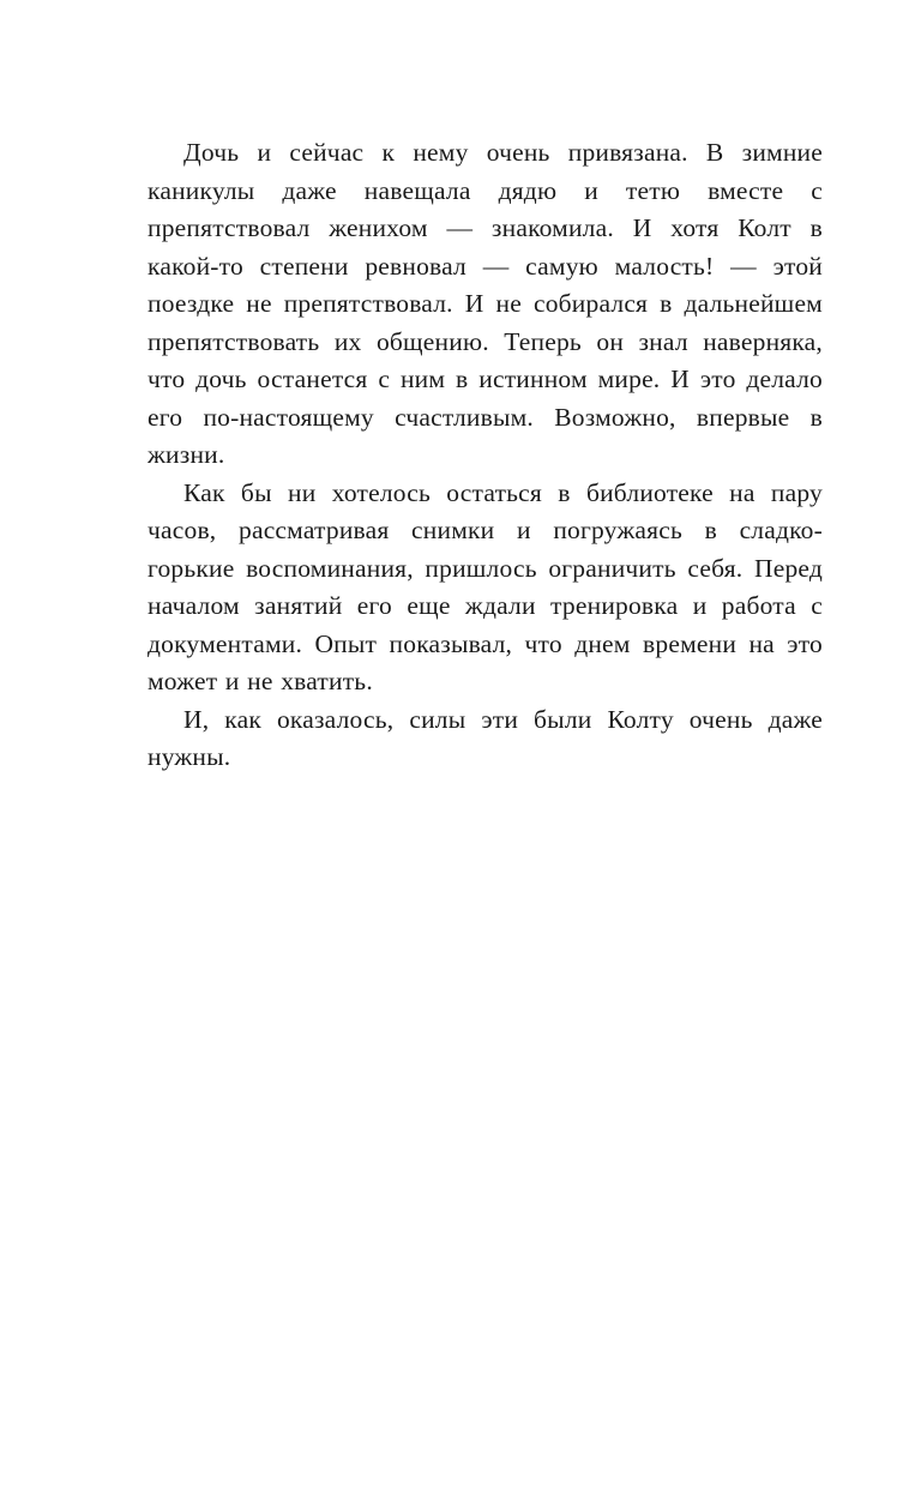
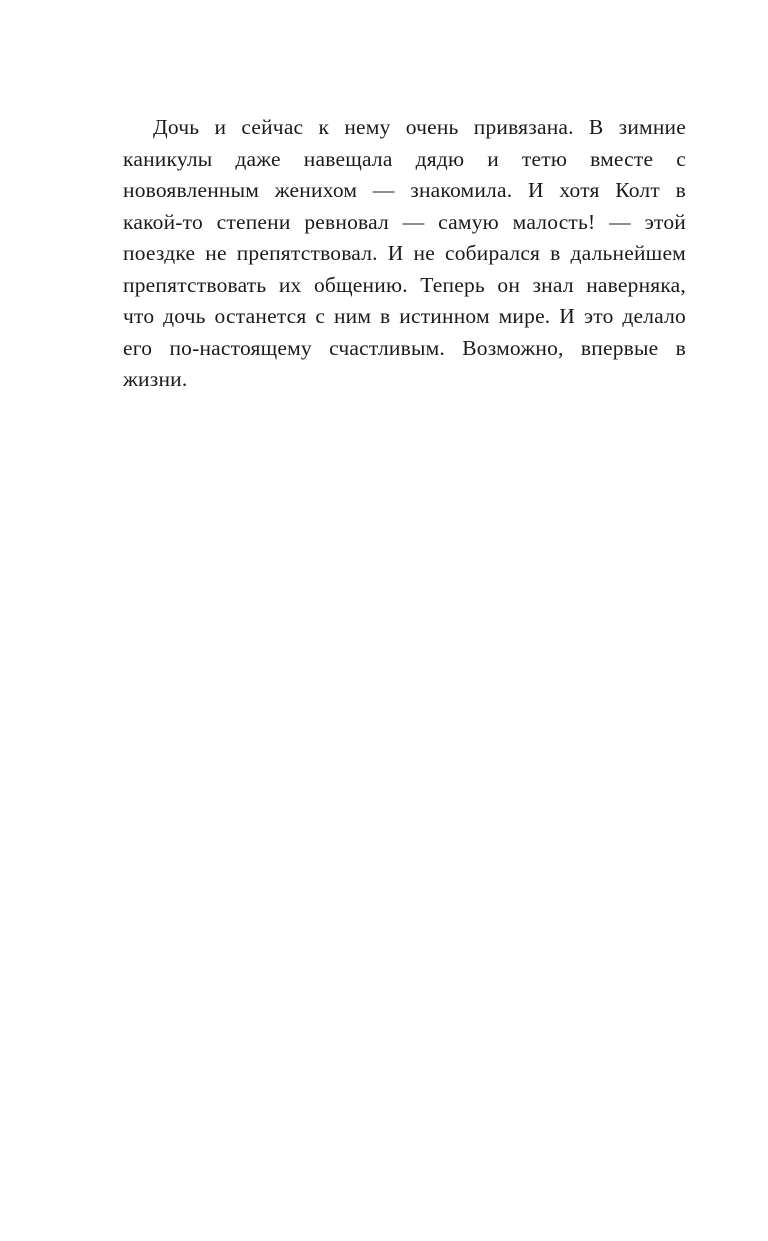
- Дочь и сейчас к нему очень привязана. В зимние каникулы даже навещала дядю и тетю вместе с препятствовал женихом — знакомила. И хотя Колт в какой-то степени ревновал — самую малость! — этой поездке не препятствовал. И не собирался в дальнейшем препятствовать их общению. Теперь он знал наверняка, что дочь останется с ним в истинном мире. И это делало его по-настоящему счастливым. Возможно, впервые в жизни.
+ Дочь и сейчас к нему очень привязана. В зимние каникулы даже навещала дядю и тетю вместе с новоявленным женихом — знакомила. И хотя Колт в какой-то степени ревновал — самую малость! — этой поездке не препятствовал. И не собирался в дальнейшем препятствовать их общению. Теперь он знал наверняка, что дочь останется с ним в истинном мире. И это делало его по-настоящему счастливым. Возможно, впервые в жизни.
- Как бы ни хотелось остаться в библиотеке на пару часов, рассматривая снимки и погружаясь в сладко-горькие воспоминания, пришлось ограничить себя. Перед началом занятий его еще ждали тренировка и работа с документами. Опыт показывал, что днем времени на это может и не хватить.
- И, как оказалось, силы эти были Колту очень даже нужны.
